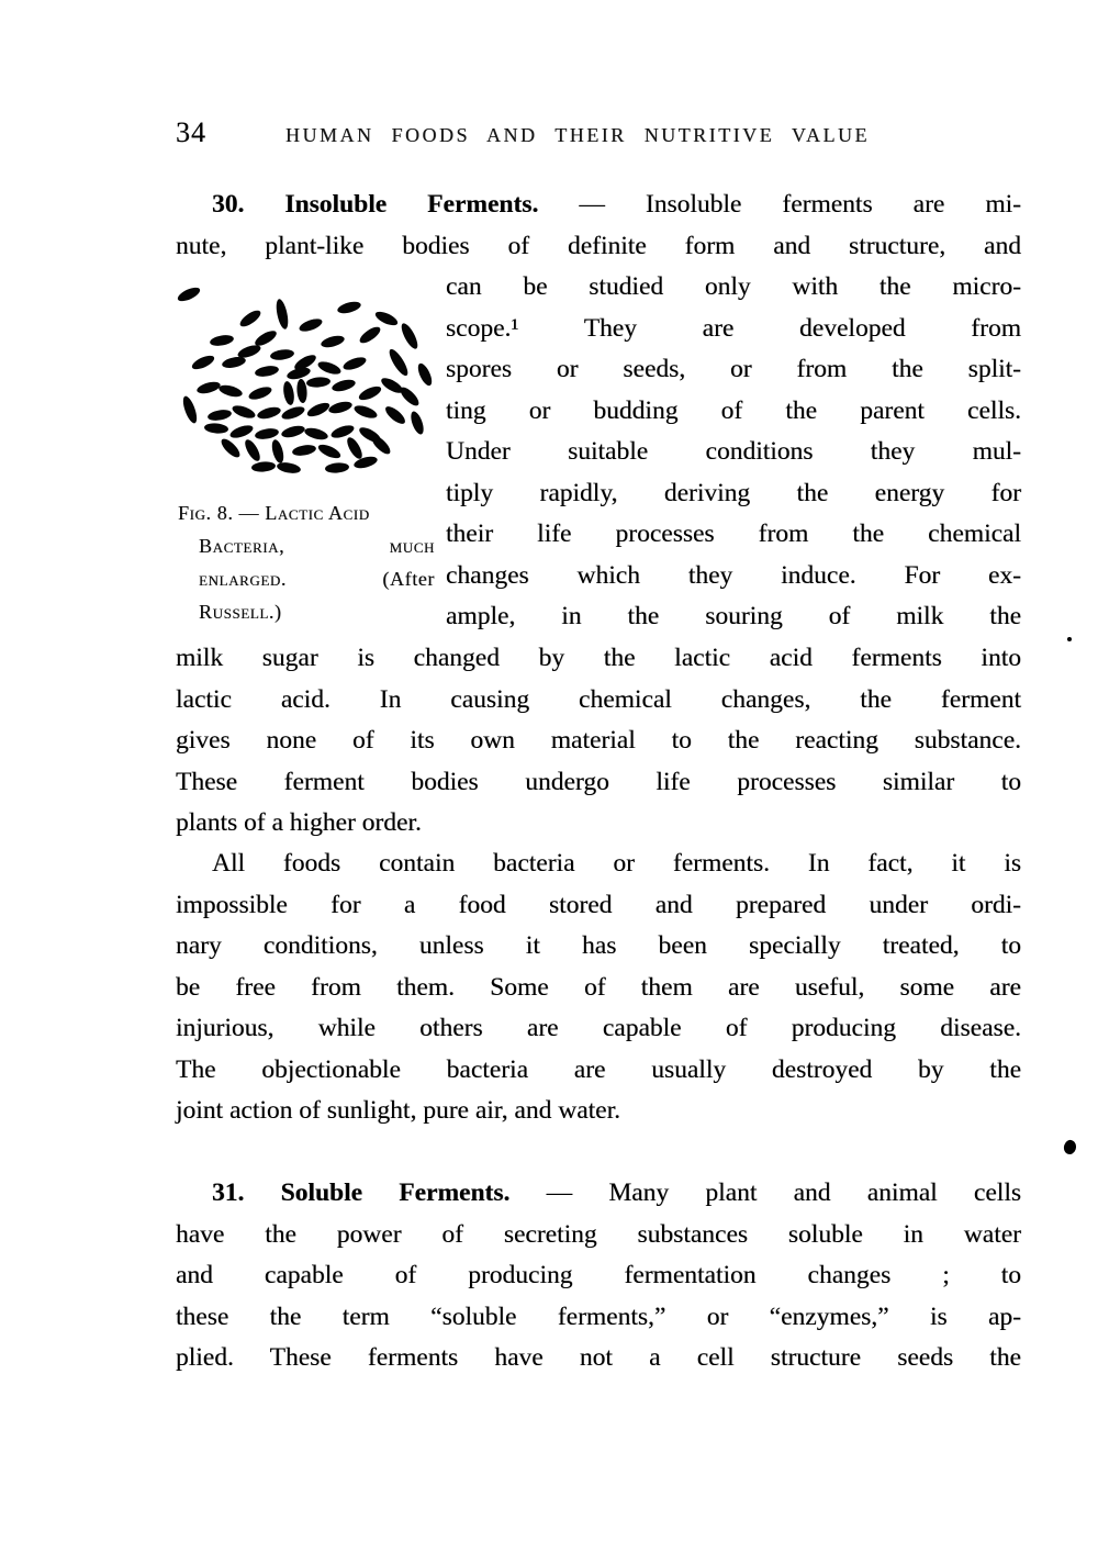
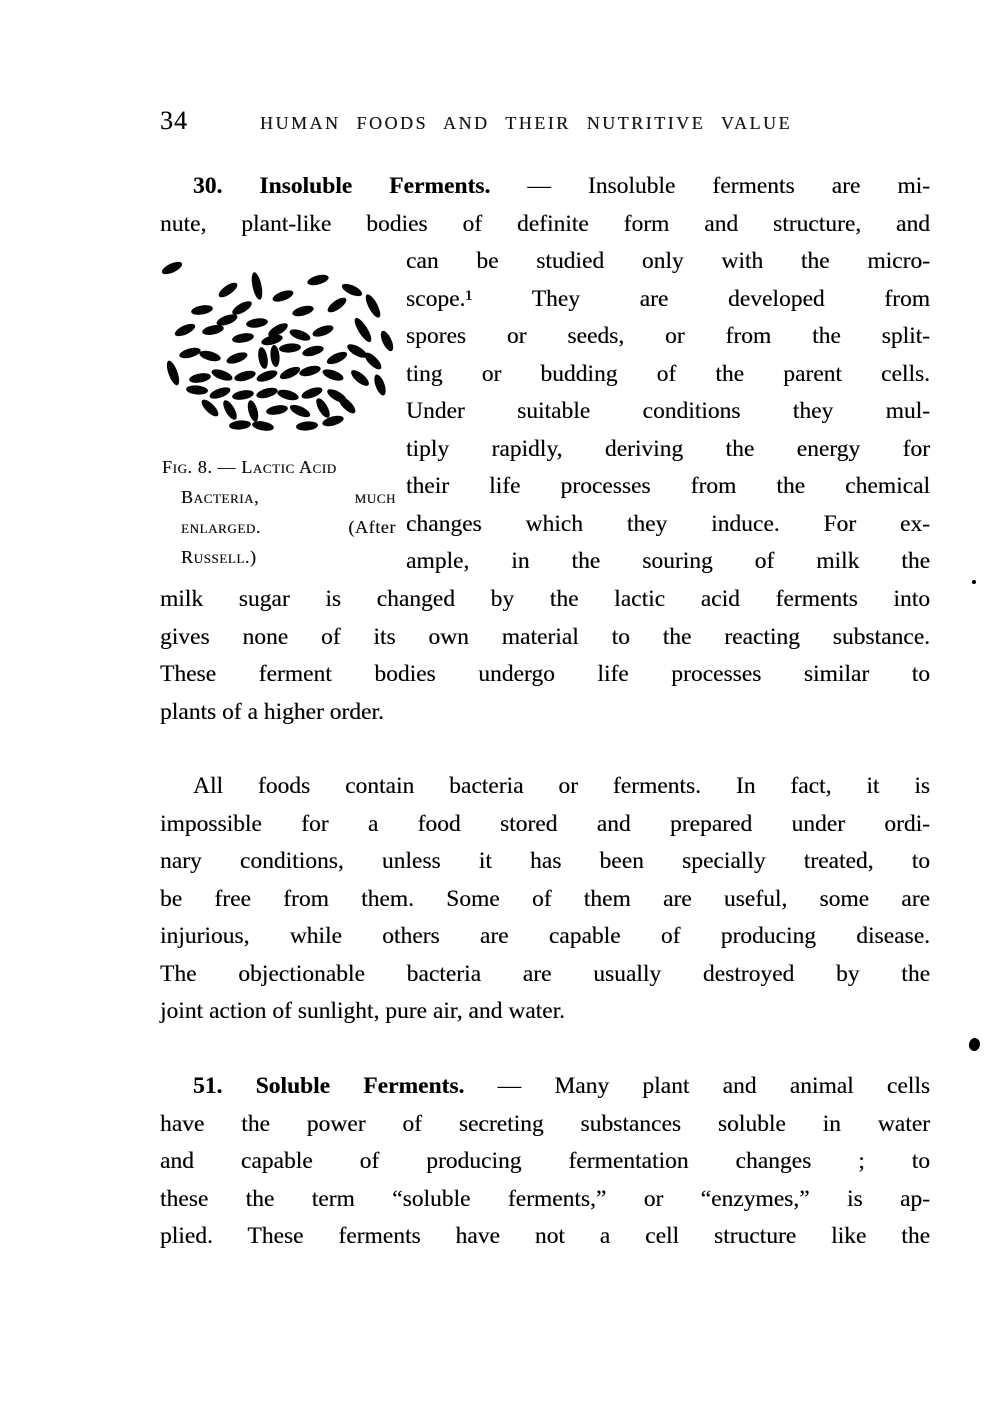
  34 HUMAN FOODS AND THEIR NUTRITIVE VALUE
  30. Insoluble Ferments. — Insoluble ferments are mi-
  nute, plant-like bodies of definite form and structure, and
  Fig. 8. — Lactic Acid
  Bacteria,
  much
  enlarged.
  (After
  Russell.)
  can be studied only with the micro-
  scope.¹ They are developed from
  spores or seeds, or from the split-
  ting or budding of the parent cells.
  Under suitable conditions they mul-
  tiply rapidly, deriving the energy for
  their life processes from the chemical
  changes which they induce. For ex-
  ample, in the souring of milk the
  milk sugar is changed by the lactic acid ferments into
- lactic acid. In causing chemical changes, the ferment
  gives none of its own material to the reacting substance.
  These ferment bodies undergo life processes similar to
  plants of a higher order.
  All foods contain bacteria or ferments. In fact, it is
  impossible for a food stored and prepared under ordi-
  nary conditions, unless it has been specially treated, to
  be free from them. Some of them are useful, some are
  injurious, while others are capable of producing disease.
  The objectionable bacteria are usually destroyed by the
  joint action of sunlight, pure air, and water.
- 31. Soluble Ferments. — Many plant and animal cells
+ 51. Soluble Ferments. — Many plant and animal cells
  have the power of secreting substances soluble in water
  and capable of producing fermentation changes ; to
  these the term “soluble ferments,” or “enzymes,” is ap-
- plied. These ferments have not a cell structure seeds the
+ plied. These ferments have not a cell structure like the
